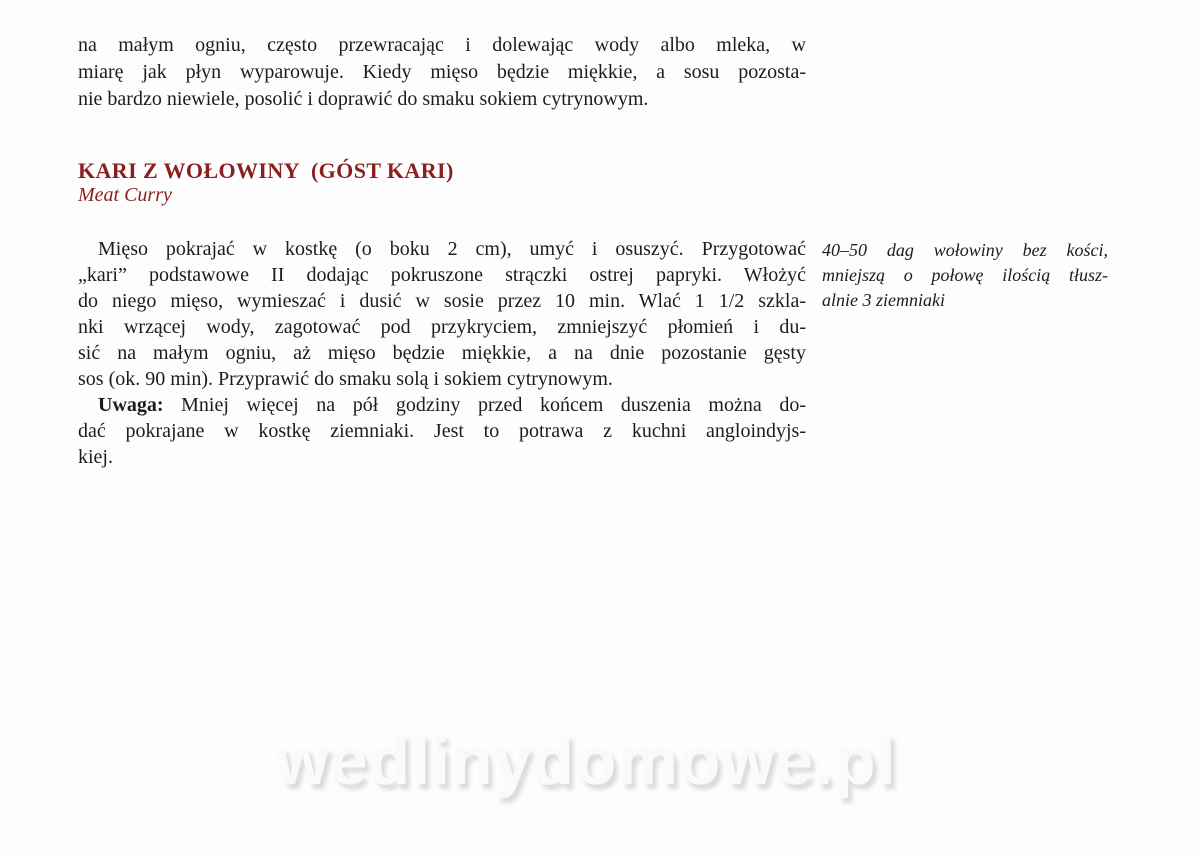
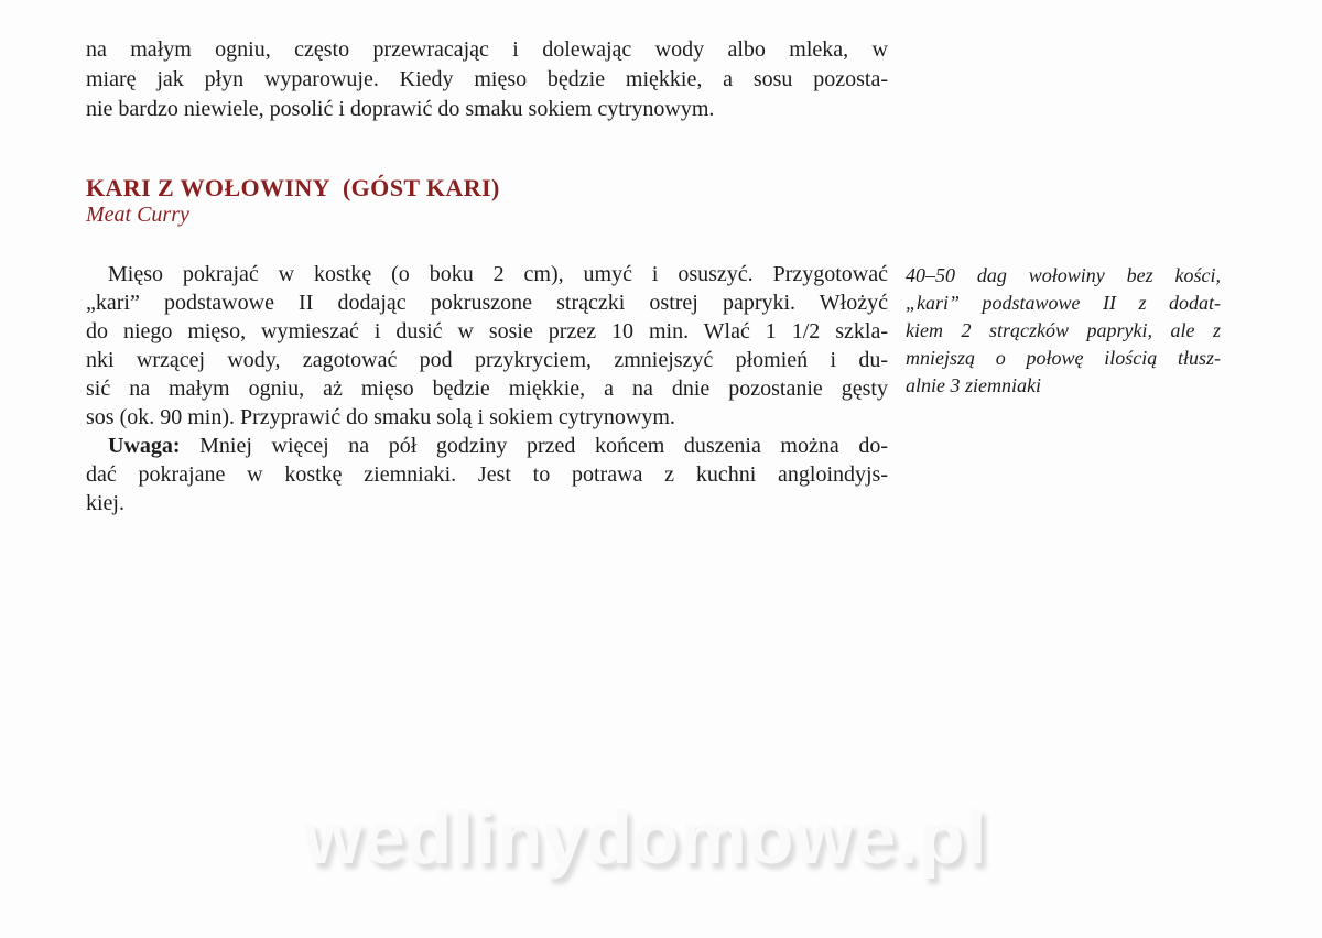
  na małym ogniu, często przewracając i dolewając wody albo mleka, w
  miarę jak płyn wyparowuje. Kiedy mięso będzie miękkie, a sosu pozosta-
  nie bardzo niewiele, posolić i doprawić do smaku sokiem cytrynowym.
  KARI Z WOŁOWINY (GÓST KARI)
  Meat Curry
  Mięso pokrajać w kostkę (o boku 2 cm), umyć i osuszyć. Przygotować
  „kari” podstawowe II dodając pokruszone strączki ostrej papryki. Włożyć
  do niego mięso, wymieszać i dusić w sosie przez 10 min. Wlać 1 1/2 szkla-
  nki wrzącej wody, zagotować pod przykryciem, zmniejszyć płomień i du-
  sić na małym ogniu, aż mięso będzie miękkie, a na dnie pozostanie gęsty
  sos (ok. 90 min). Przyprawić do smaku solą i sokiem cytrynowym.
  Uwaga: Mniej więcej na pół godziny przed końcem duszenia można do-
  dać pokrajane w kostkę ziemniaki. Jest to potrawa z kuchni angloindyjs-
  kiej.
  40–50 dag wołowiny bez kości,
+ „kari” podstawowe II z dodat-
+ kiem 2 strączków papryki, ale z
  mniejszą o połowę ilością tłusz-
  alnie 3 ziemniaki
  wedlinydomowe.pl
